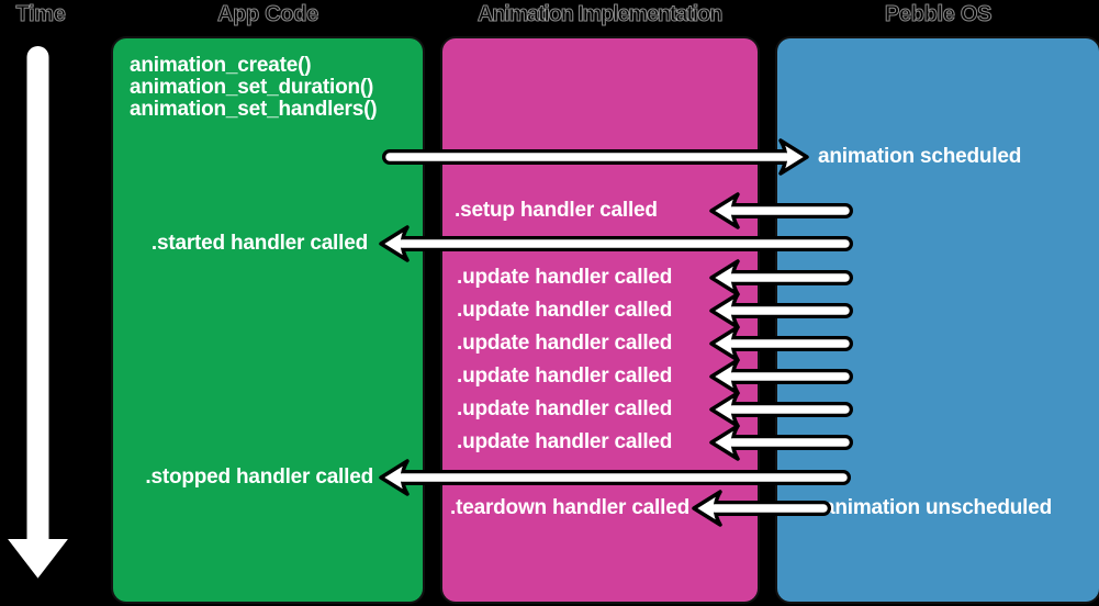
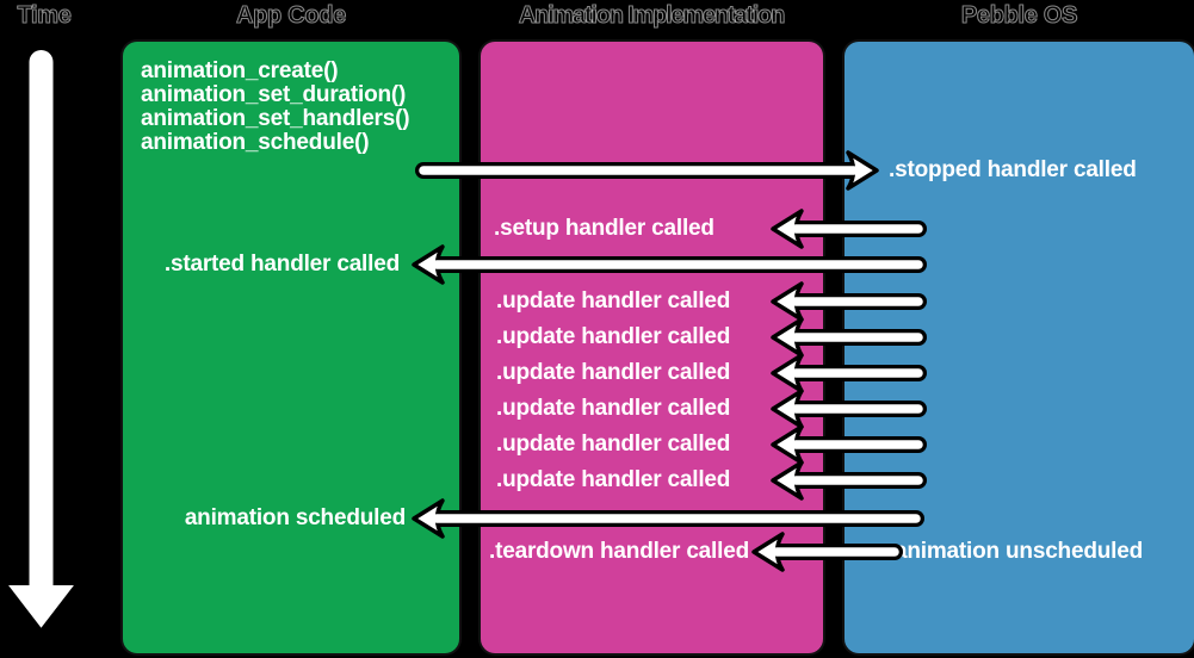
  Time
  App Code
  Animation Implementation
  Pebble OS
  animation_create()
  animation_set_duration()
  animation_set_handlers()
+ animation_schedule()
- animation scheduled
+ .stopped handler called
  .setup handler called
  .started handler called
  .update handler called
  .update handler called
  .update handler called
  .update handler called
  .update handler called
  .update handler called
- .stopped handler called
+ animation scheduled
  .teardown handler called
  nimation unscheduled
